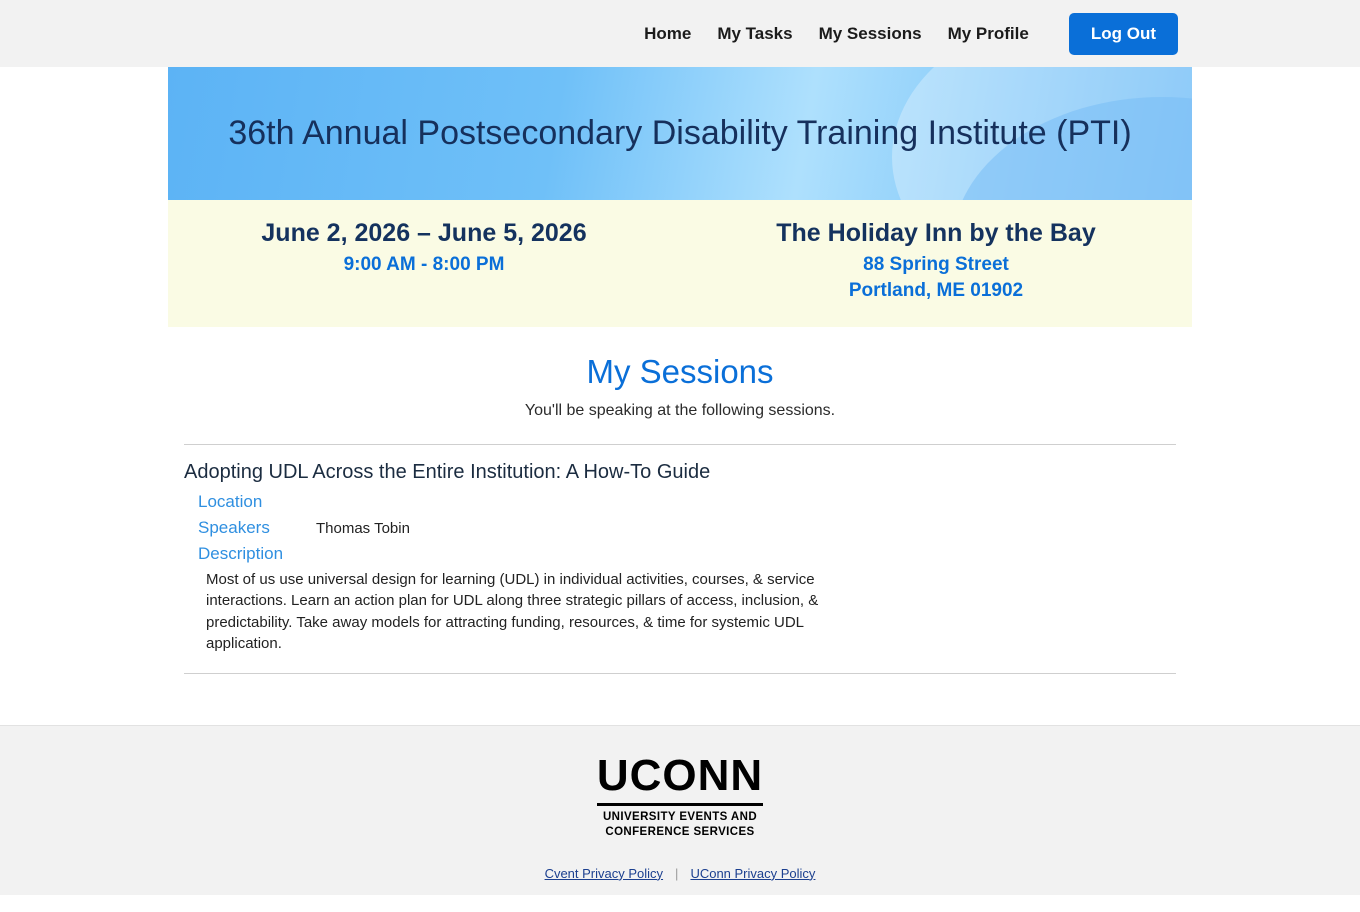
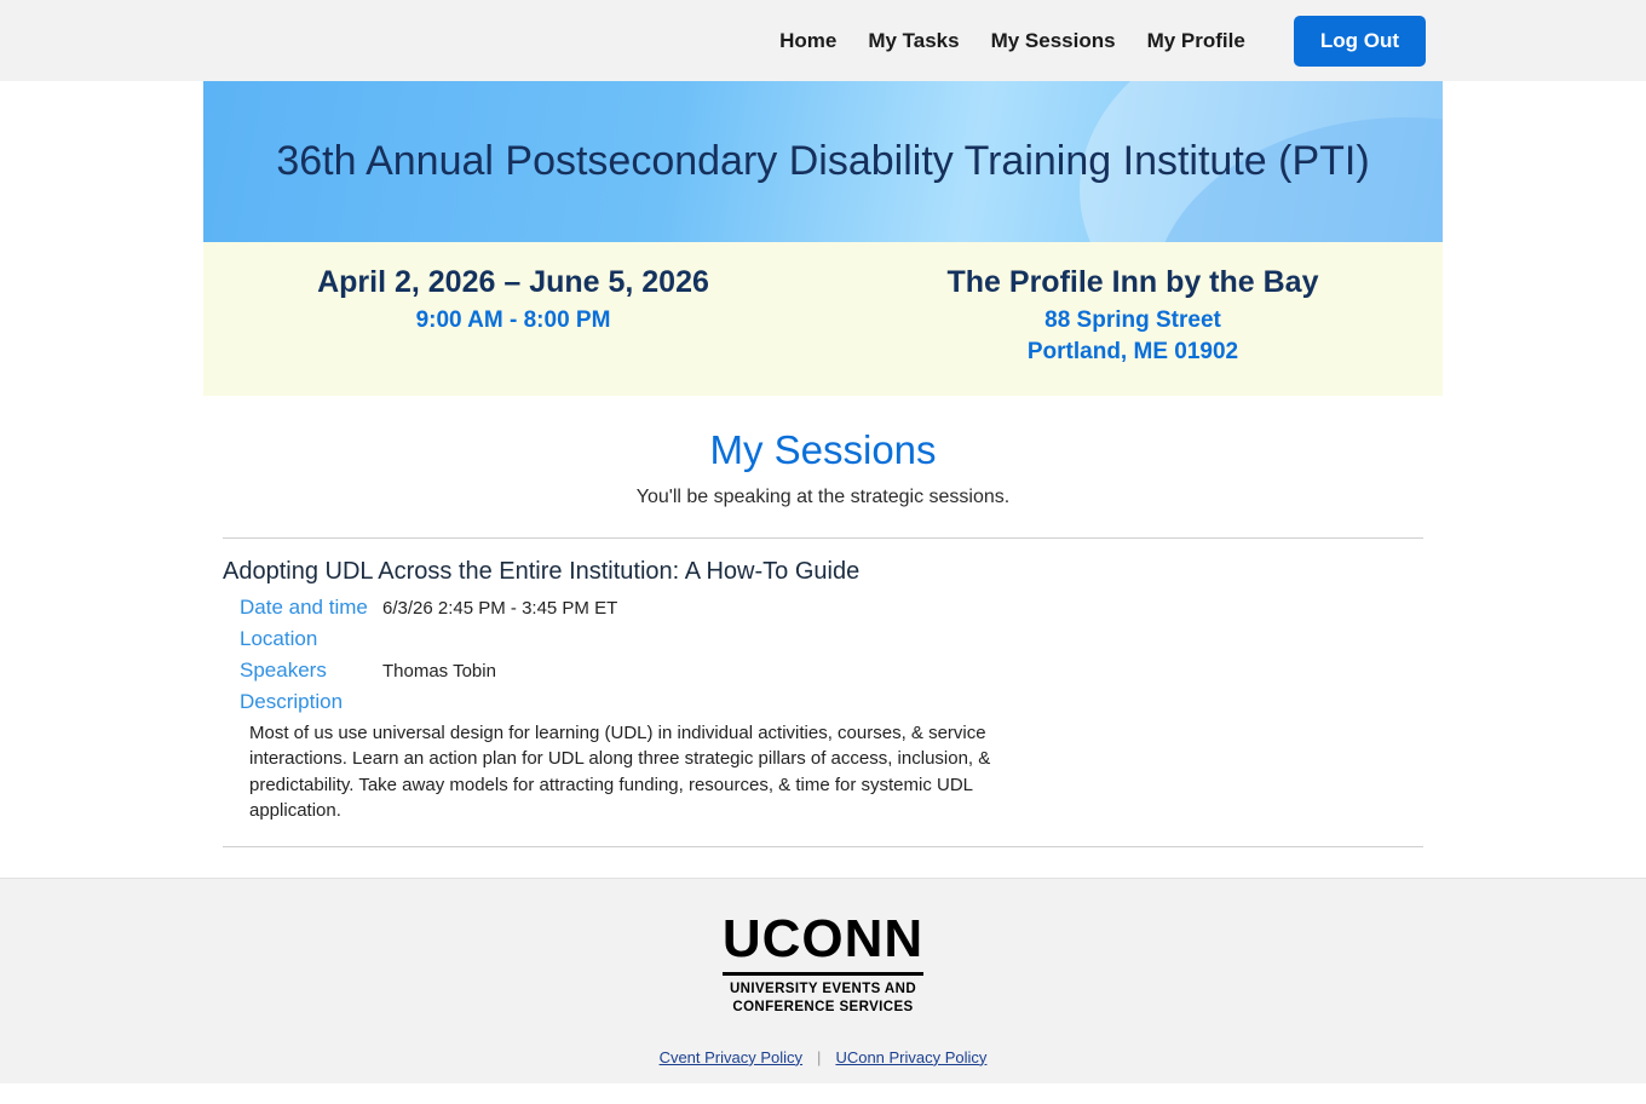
  Home
  My Tasks
  My Sessions
  My Profile
  Log Out
  36th Annual Postsecondary Disability Training Institute (PTI)
- June 2, 2026 – June 5, 2026
+ April 2, 2026 – June 5, 2026
  9:00 AM - 8:00 PM
- The Holiday Inn by the Bay
+ The Profile Inn by the Bay
  88 Spring Street
  Portland, ME 01902
  My Sessions
- You'll be speaking at the following sessions.
+ You'll be speaking at the strategic sessions.
  Adopting UDL Across the Entire Institution: A How-To Guide
+ Date and time
+ 6/3/26 2:45 PM - 3:45 PM ET
  Location
  Speakers
  Thomas Tobin
  Description
  Most of us use universal design for learning (UDL) in individual activities, courses, & service interactions. Learn an action plan for UDL along three strategic pillars of access, inclusion, & predictability. Take away models for attracting funding, resources, & time for systemic UDL application.
  UCONN
  UNIVERSITY EVENTS AND
  CONFERENCE SERVICES
  Cvent Privacy Policy
  |
  UConn Privacy Policy
